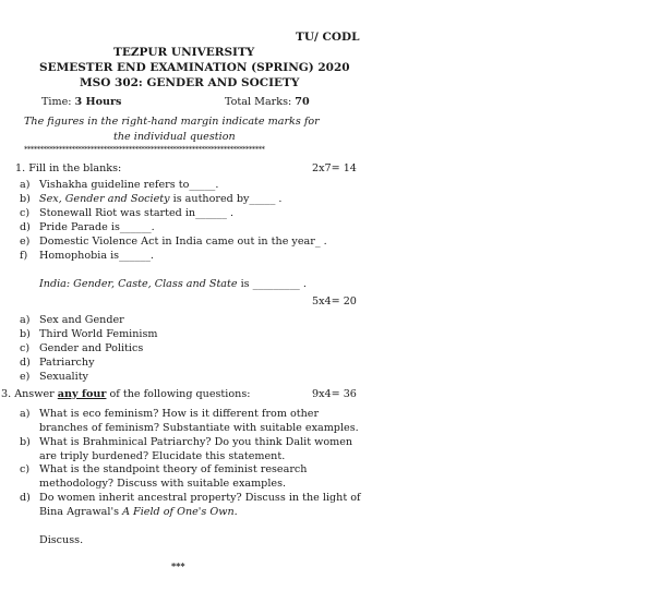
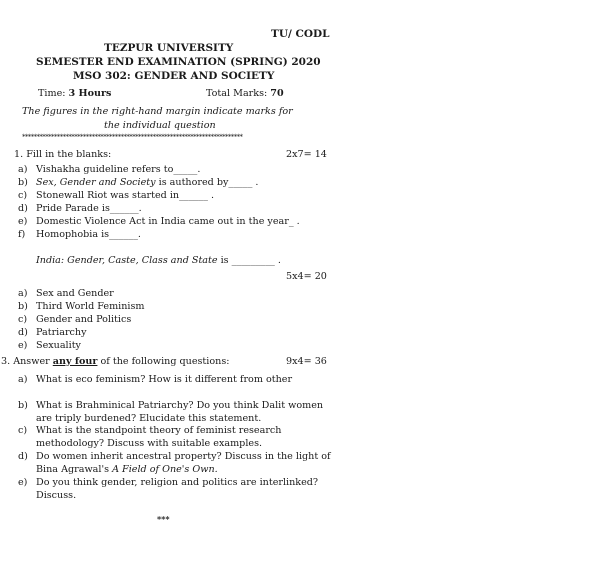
  TU/ CODL
  TEZPUR UNIVERSITY
  SEMESTER END EXAMINATION (SPRING) 2020
  MSO 302: GENDER AND SOCIETY
  Time: 3 Hours
  Total Marks: 70
  The figures in the right-hand margin indicate marks for
  the individual question
  ****************************************************************************
  1. Fill in the blanks:
  2x7= 14
  a) Vishakha guideline refers to_____.
  b) Sex, Gender and Society is authored by_____ .
  c) Stonewall Riot was started in______ .
  d) Pride Parade is______.
  e) Domestic Violence Act in India came out in the year_ .
  f) Homophobia is______.
  India: Gender, Caste, Class and State is _________ .
  5x4= 20
  a) Sex and Gender
  b) Third World Feminism
  c) Gender and Politics
  d) Patriarchy
  e) Sexuality
  3. Answer any four of the following questions:
  9x4= 36
  a) What is eco feminism? How is it different from other
- branches of feminism? Substantiate with suitable examples.
  b) What is Brahminical Patriarchy? Do you think Dalit women
  are triply burdened? Elucidate this statement.
  c) What is the standpoint theory of feminist research
  methodology? Discuss with suitable examples.
  d) Do women inherit ancestral property? Discuss in the light of
  Bina Agrawal's A Field of One's Own.
+ e) Do you think gender, religion and politics are interlinked?
  Discuss.
  ***
